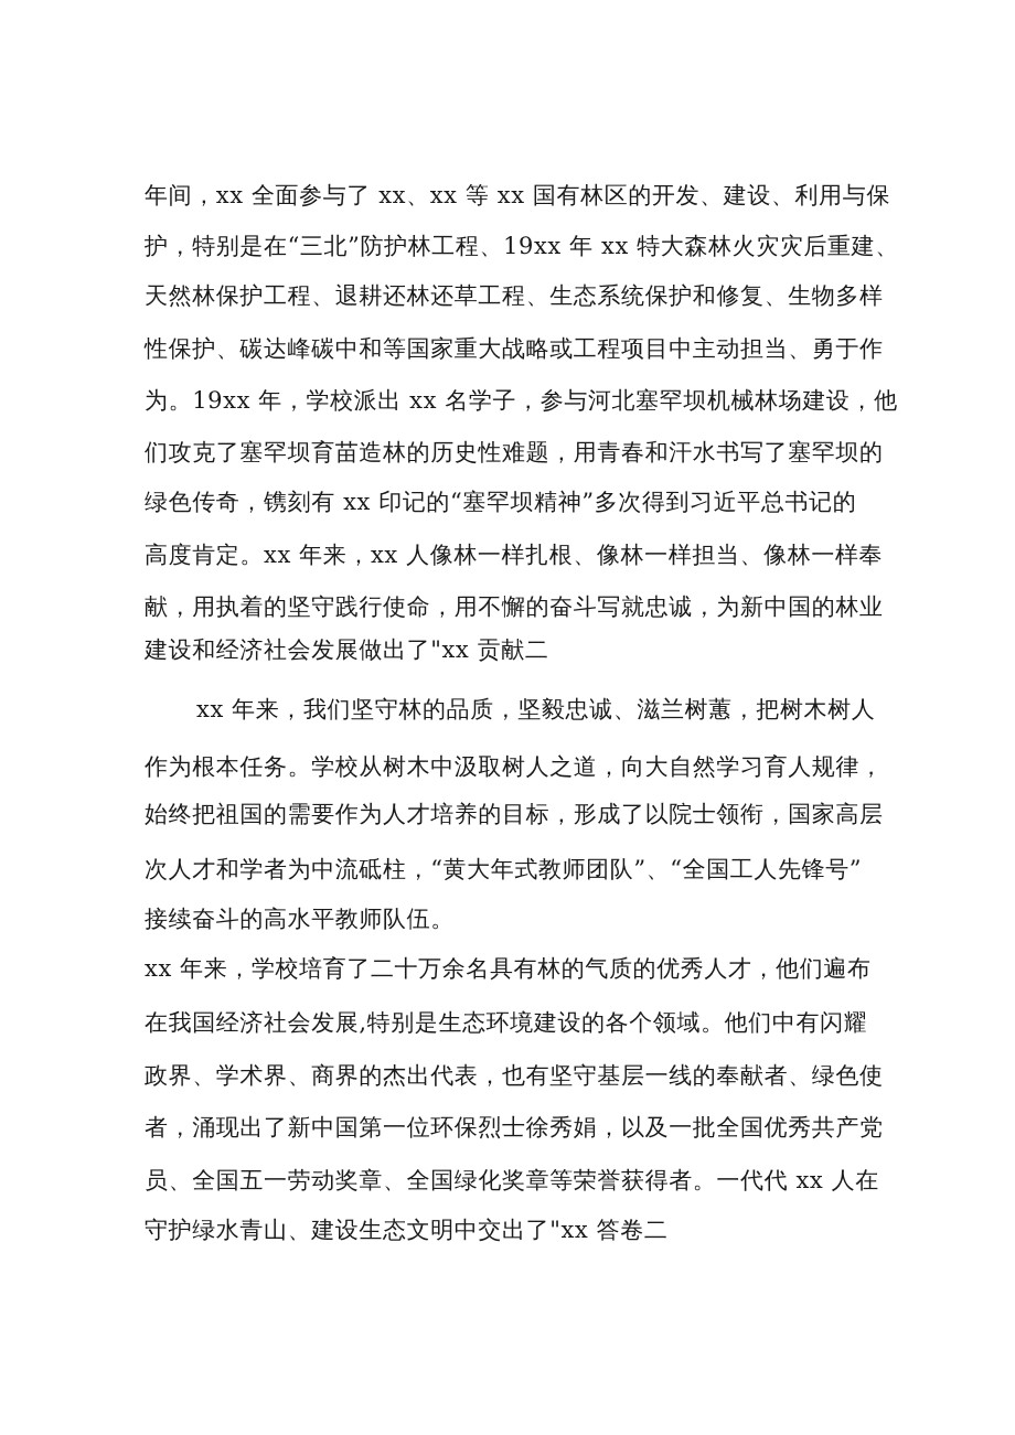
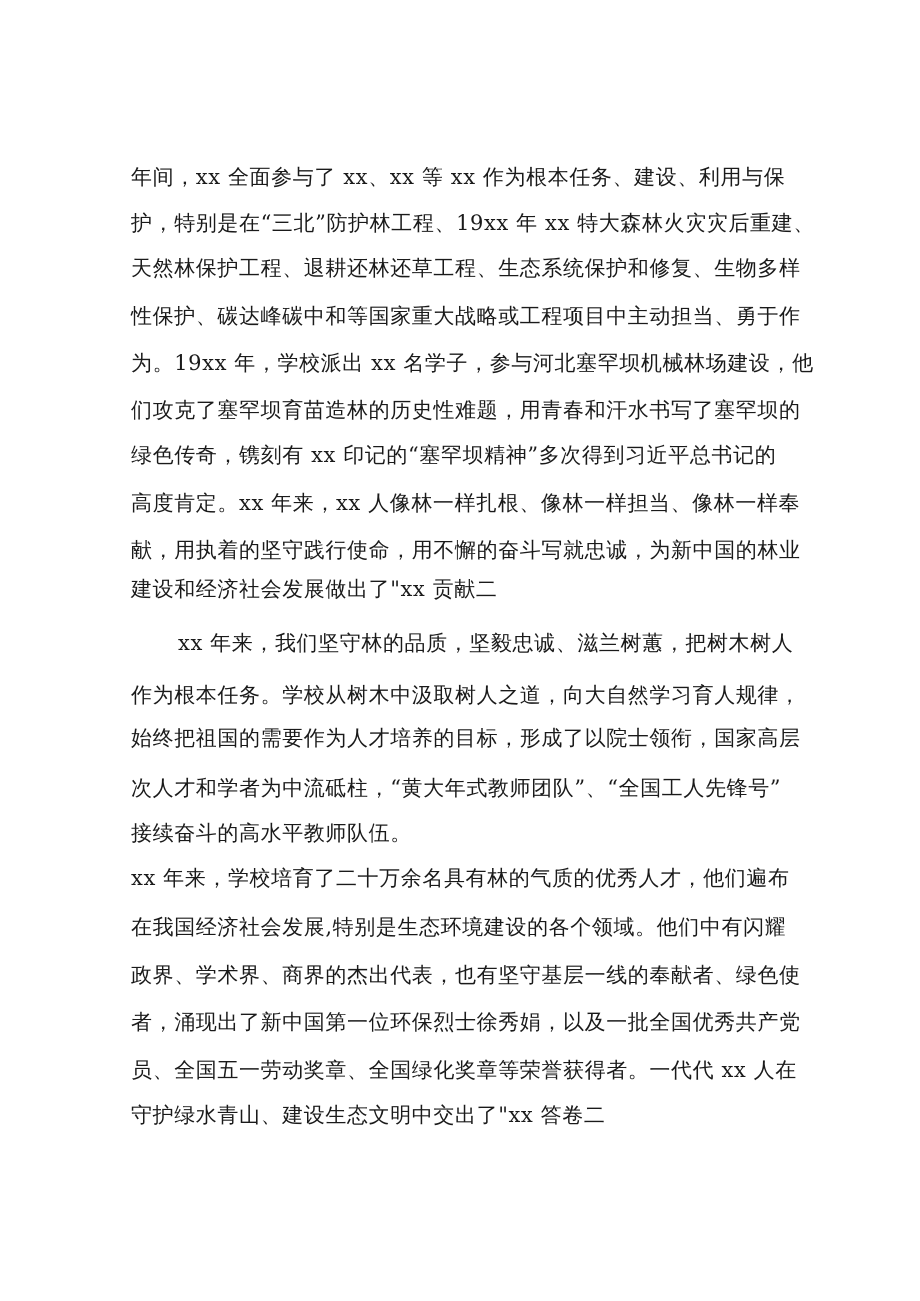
- 年间，xx 全面参与了 xx、xx 等 xx 国有林区的开发、建设、利用与保
+ 年间，xx 全面参与了 xx、xx 等 xx 作为根本任务、建设、利用与保
  护，特别是在“三北”防护林工程、19xx 年 xx 特大森林火灾灾后重建、
  天然林保护工程、退耕还林还草工程、生态系统保护和修复、生物多样
  性保护、碳达峰碳中和等国家重大战略或工程项目中主动担当、勇于作
  为。19xx 年，学校派出 xx 名学子，参与河北塞罕坝机械林场建设，他
  们攻克了塞罕坝育苗造林的历史性难题，用青春和汗水书写了塞罕坝的
  绿色传奇，镌刻有 xx 印记的“塞罕坝精神”多次得到习近平总书记的
  高度肯定。xx 年来，xx 人像林一样扎根、像林一样担当、像林一样奉
  献，用执着的坚守践行使命，用不懈的奋斗写就忠诚，为新中国的林业
  建设和经济社会发展做出了"xx 贡献二
  xx 年来，我们坚守林的品质，坚毅忠诚、滋兰树蕙，把树木树人
  作为根本任务。学校从树木中汲取树人之道，向大自然学习育人规律，
  始终把祖国的需要作为人才培养的目标，形成了以院士领衔，国家高层
  次人才和学者为中流砥柱，“黄大年式教师团队”、“全国工人先锋号”
  接续奋斗的高水平教师队伍。
  xx 年来，学校培育了二十万余名具有林的气质的优秀人才，他们遍布
  在我国经济社会发展,特别是生态环境建设的各个领域。他们中有闪耀
  政界、学术界、商界的杰出代表，也有坚守基层一线的奉献者、绿色使
  者，涌现出了新中国第一位环保烈士徐秀娟，以及一批全国优秀共产党
  员、全国五一劳动奖章、全国绿化奖章等荣誉获得者。一代代 xx 人在
  守护绿水青山、建设生态文明中交出了"xx 答卷二
